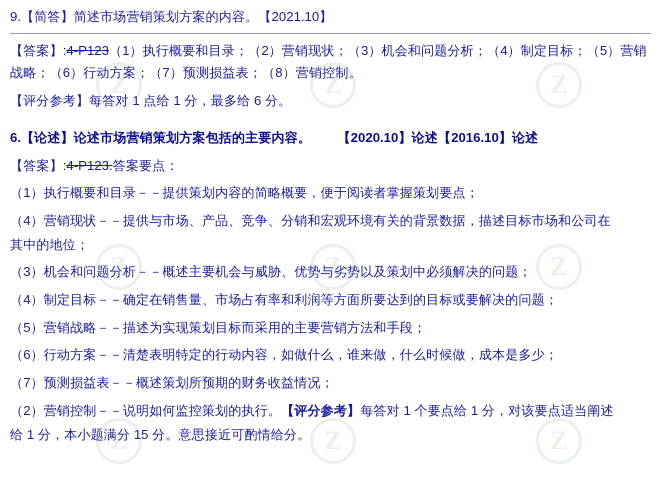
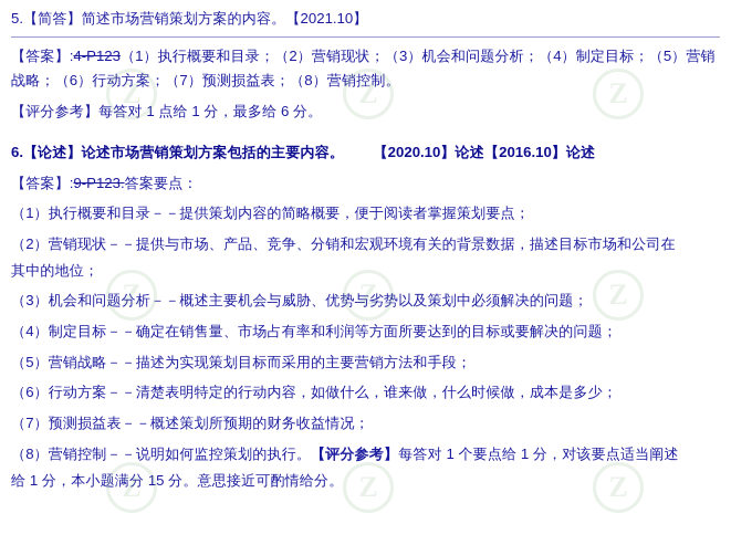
- 9.【简答】简述市场营销策划方案的内容。【2021.10】
+ 5.【简答】简述市场营销策划方案的内容。【2021.10】
  【答案】:4-P123（1）执行概要和目录；（2）营销现状；（3）机会和问题分析；（4）制定目标；（5）营销
  战略；（6）行动方案；（7）预测损益表；（8）营销控制。
  【评分参考】每答对 1 点给 1 分，最多给 6 分。
  6.【论述】论述市场营销策划方案包括的主要内容。 【2020.10】论述【2016.10】论述
- 【答案】:4-P123.答案要点：
+ 【答案】:9-P123.答案要点：
  （1）执行概要和目录－－提供策划内容的简略概要，便于阅读者掌握策划要点；
- （4）营销现状－－提供与市场、产品、竞争、分销和宏观环境有关的背景数据，描述目标市场和公司在
+ （2）营销现状－－提供与市场、产品、竞争、分销和宏观环境有关的背景数据，描述目标市场和公司在
  其中的地位；
  （3）机会和问题分析－－概述主要机会与威胁、优势与劣势以及策划中必须解决的问题；
  （4）制定目标－－确定在销售量、市场占有率和利润等方面所要达到的目标或要解决的问题；
  （5）营销战略－－描述为实现策划目标而采用的主要营销方法和手段；
  （6）行动方案－－清楚表明特定的行动内容，如做什么，谁来做，什么时候做，成本是多少；
  （7）预测损益表－－概述策划所预期的财务收益情况；
- （2）营销控制－－说明如何监控策划的执行。【评分参考】每答对 1 个要点给 1 分，对该要点适当阐述
+ （8）营销控制－－说明如何监控策划的执行。【评分参考】每答对 1 个要点给 1 分，对该要点适当阐述
  给 1 分，本小题满分 15 分。意思接近可酌情给分。
  Z
  Z
  Z
  Z
  Z
